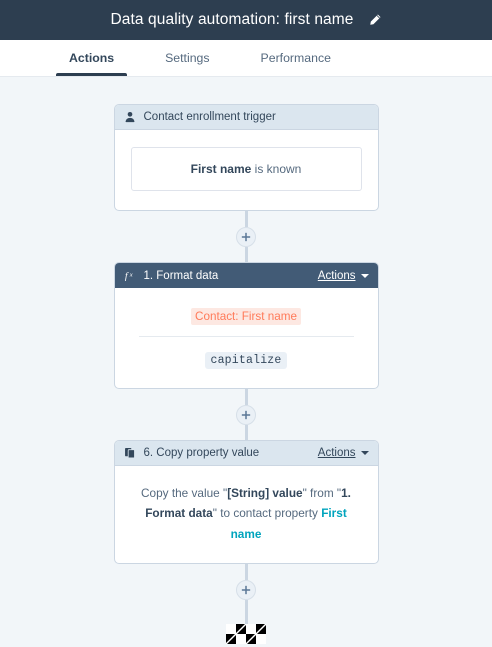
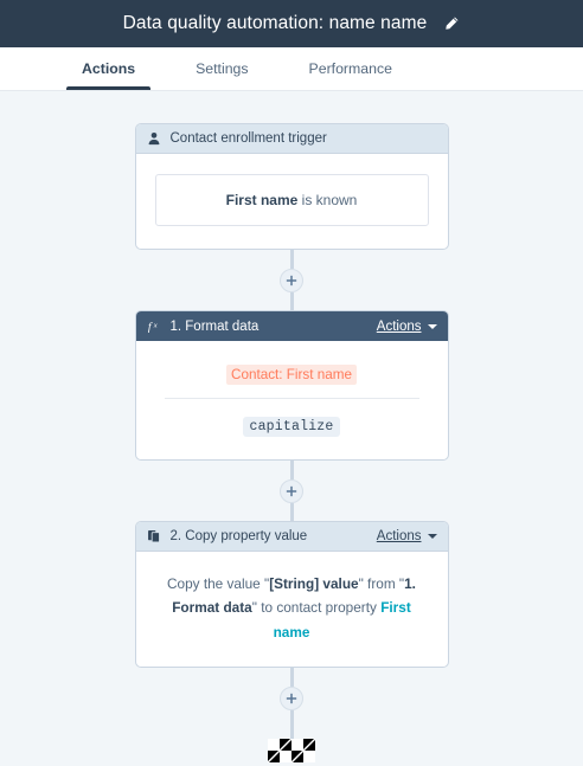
- Data quality automation: first name
+ Data quality automation: name name
  Actions
  Settings
  Performance
  Contact enrollment trigger
  First name is known
  f
  1. Format data
  Actions
  Contact: First name
  capitalize
- 6. Copy property value
+ 2. Copy property value
  Actions
  Copy the value "[String] value" from "1. Format data" to contact property First name
